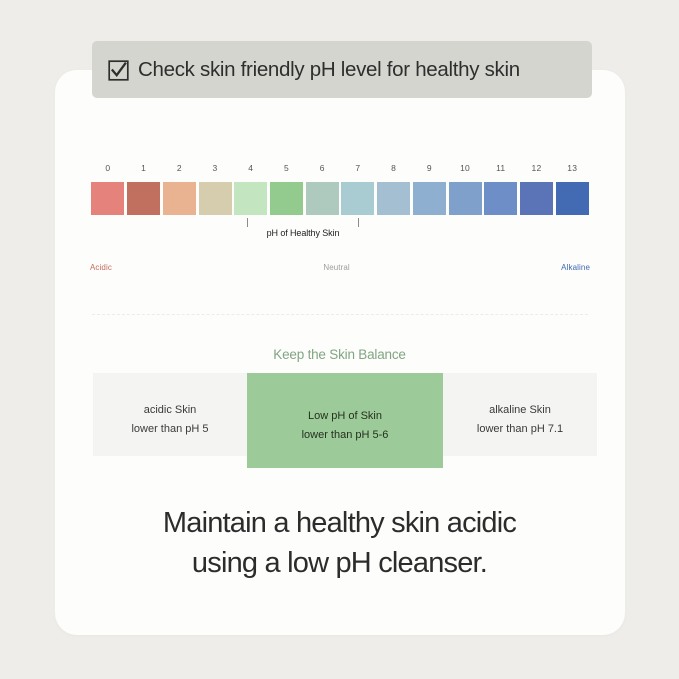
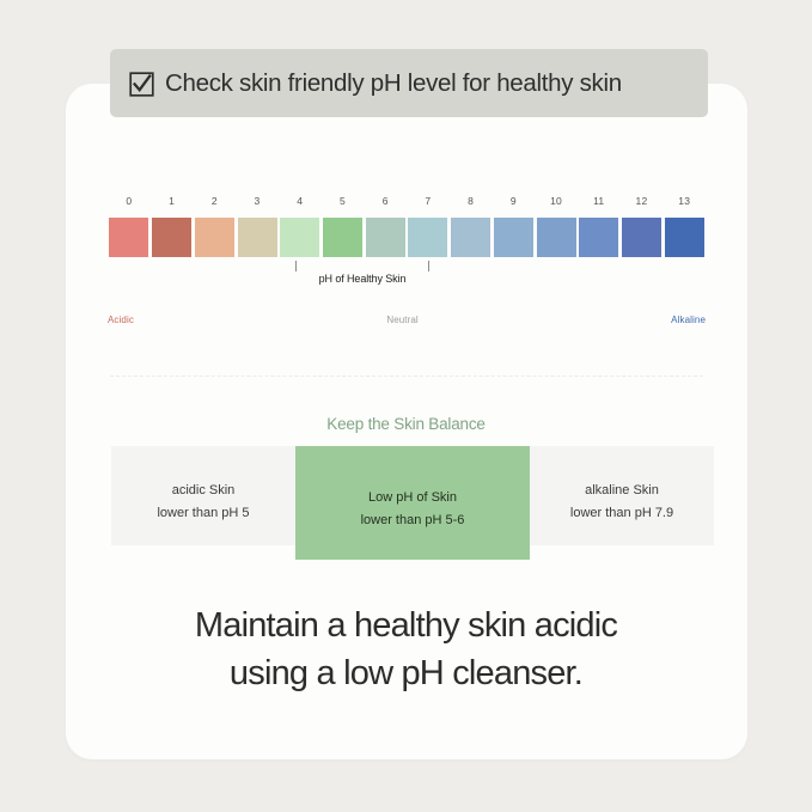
  Check skin friendly pH level for healthy skin
  0
  1
  2
  3
  4
  5
  6
  7
  8
  9
  10
  11
  12
  13
  pH of Healthy Skin
  Acidic
  Neutral
  Alkaline
  Keep the Skin Balance
  acidic Skin
  lower than pH 5
  Low pH of Skin
  lower than pH 5-6
  alkaline Skin
- lower than pH 7.1
+ lower than pH 7.9
  Maintain a healthy skin acidic
  using a low pH cleanser.
